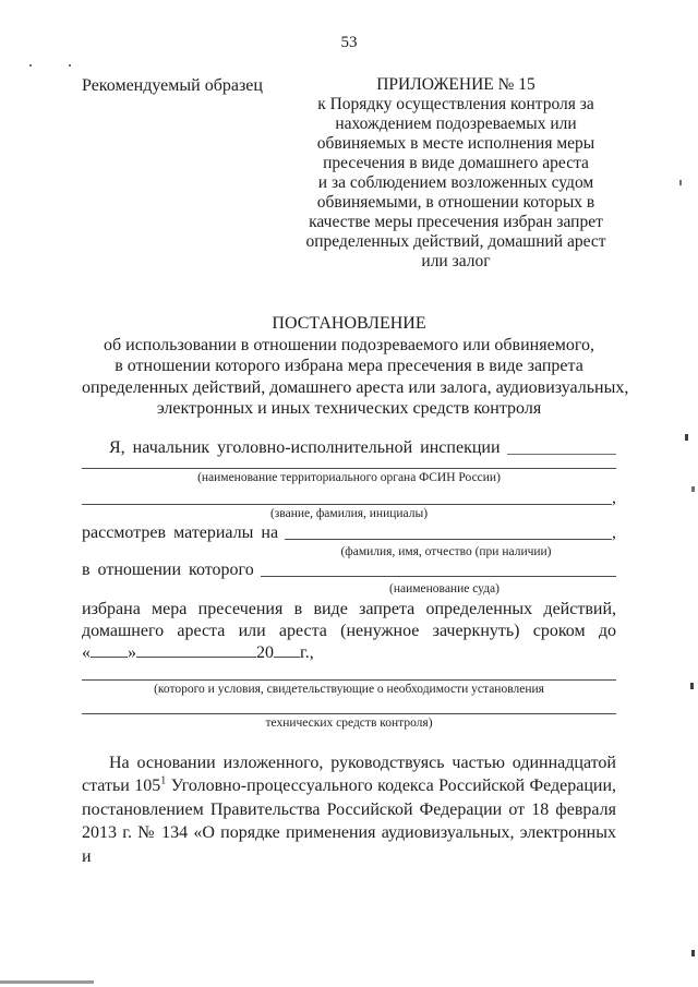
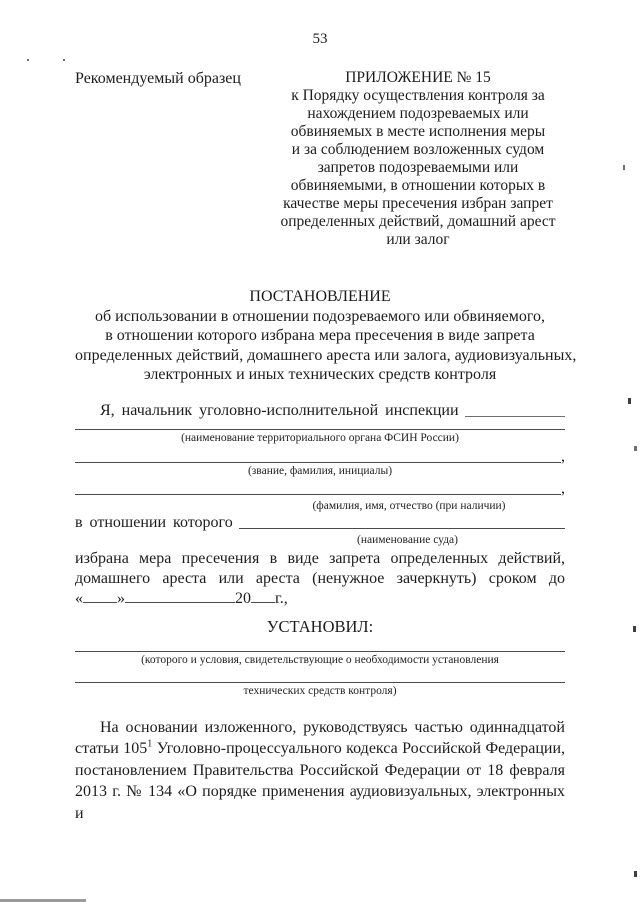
  53
  Рекомендуемый образец
  ПРИЛОЖЕНИЕ № 15
  к Порядку осуществления контроля за
  нахождением подозреваемых или
  обвиняемых в месте исполнения меры
- пресечения в виде домашнего ареста
  и за соблюдением возложенных судом
+ запретов подозреваемыми или
  обвиняемыми, в отношении которых в
  качестве меры пресечения избран запрет
  определенных действий, домашний арест
  или залог
  ПОСТАНОВЛЕНИЕ
  об использовании в отношении подозреваемого или обвиняемого,
  в отношении которого избрана мера пресечения в виде запрета
  определенных действий, домашнего ареста или залога, аудиовизуальных,
  электронных и иных технических средств контроля
  Я, начальник уголовно-исполнительной инспекции
  (наименование территориального органа ФСИН России)
  ,
  (звание, фамилия, инициалы)
- рассмотрев материалы на
  ,
  (фамилия, имя, отчество (при наличии)
  в отношении которого
  (наименование суда)
  избрана мера пресечения в виде запрета определенных действий,
  домашнего ареста или ареста (ненужное зачеркнуть) сроком до
  « » 20 г.,
+ УСТАНОВИЛ:
  (которого и условия, свидетельствующие о необходимости установления
  технических средств контроля)
  На основании изложенного, руководствуясь частью одиннадцатой
  статьи 1051 Уголовно-процессуального кодекса Российской Федерации,
  постановлением Правительства Российской Федерации от 18 февраля
  2013 г. № 134 «О порядке применения аудиовизуальных, электронных и
